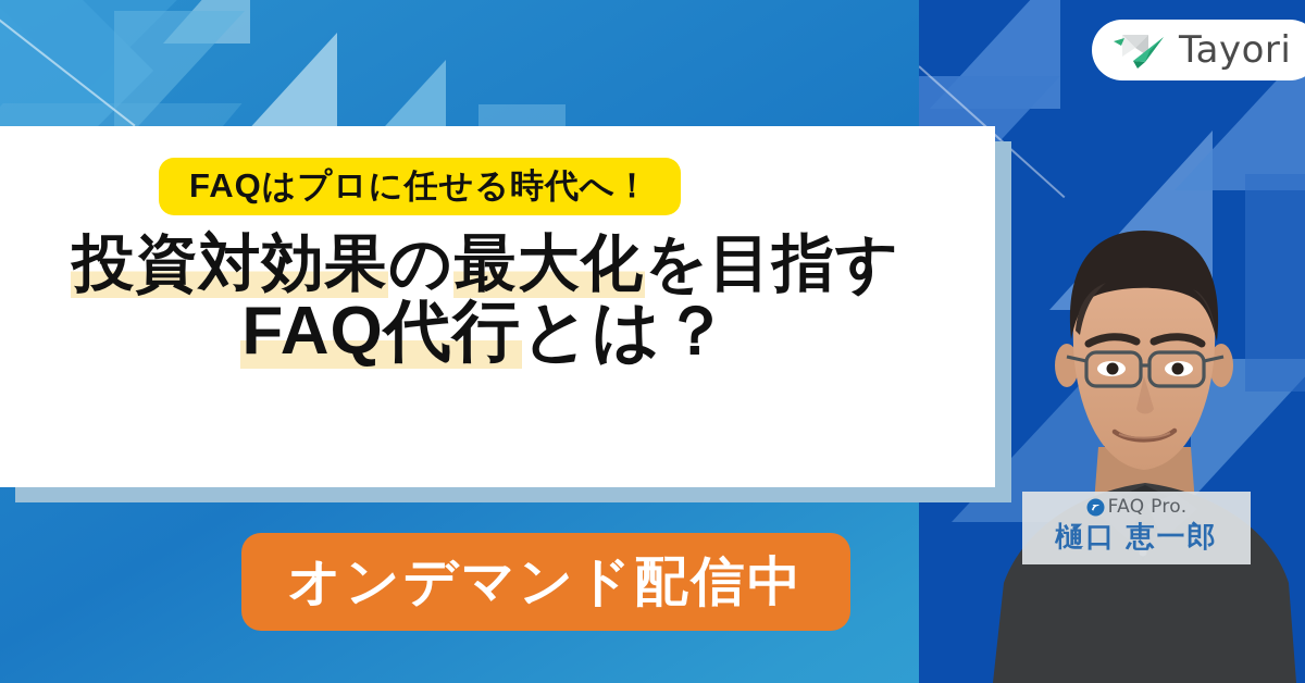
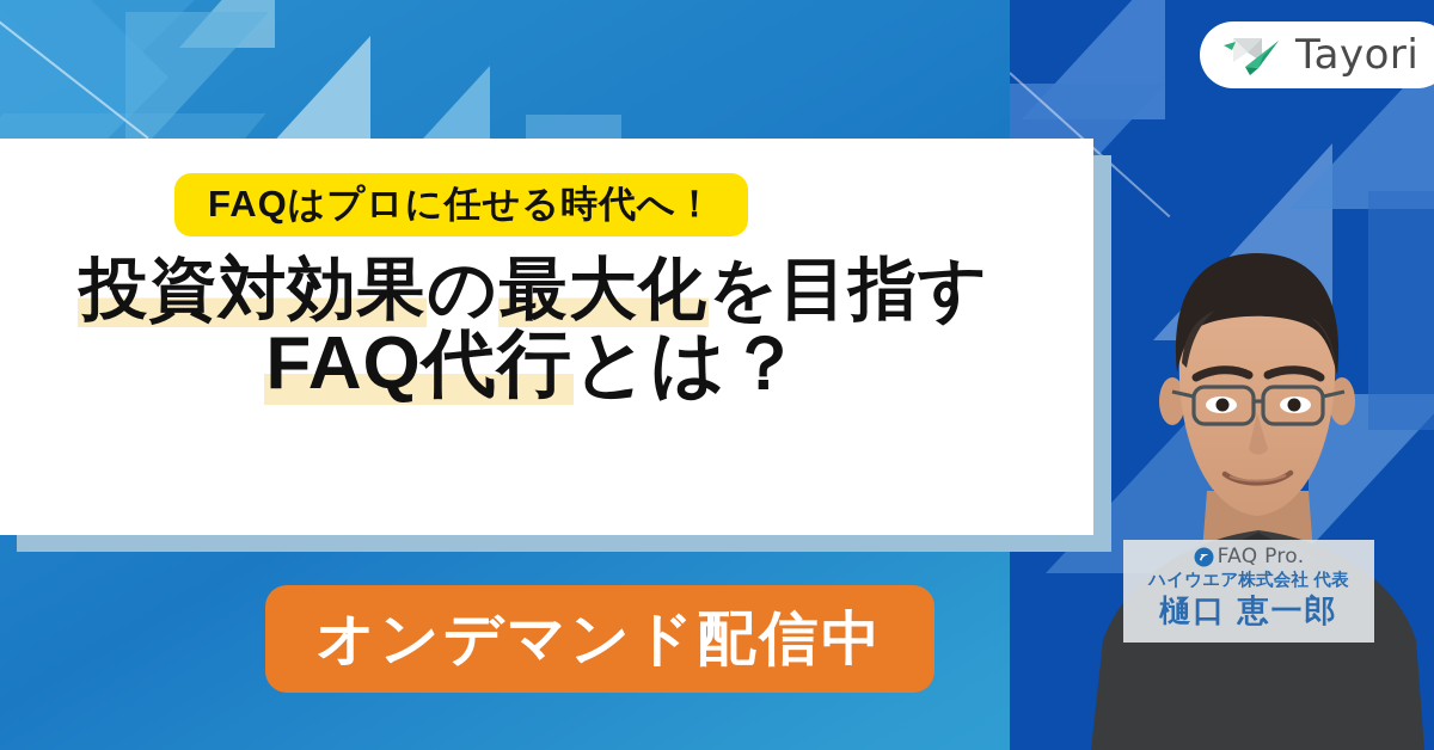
  FAQはプロに任せる時代へ！
  投資対効果の最大化を目指す
  FAQ代行とは？
  オンデマンド配信中
  Tayori
  FAQ Pro.
+ ハイウエア株式会社 代表
  樋口 恵一郎
